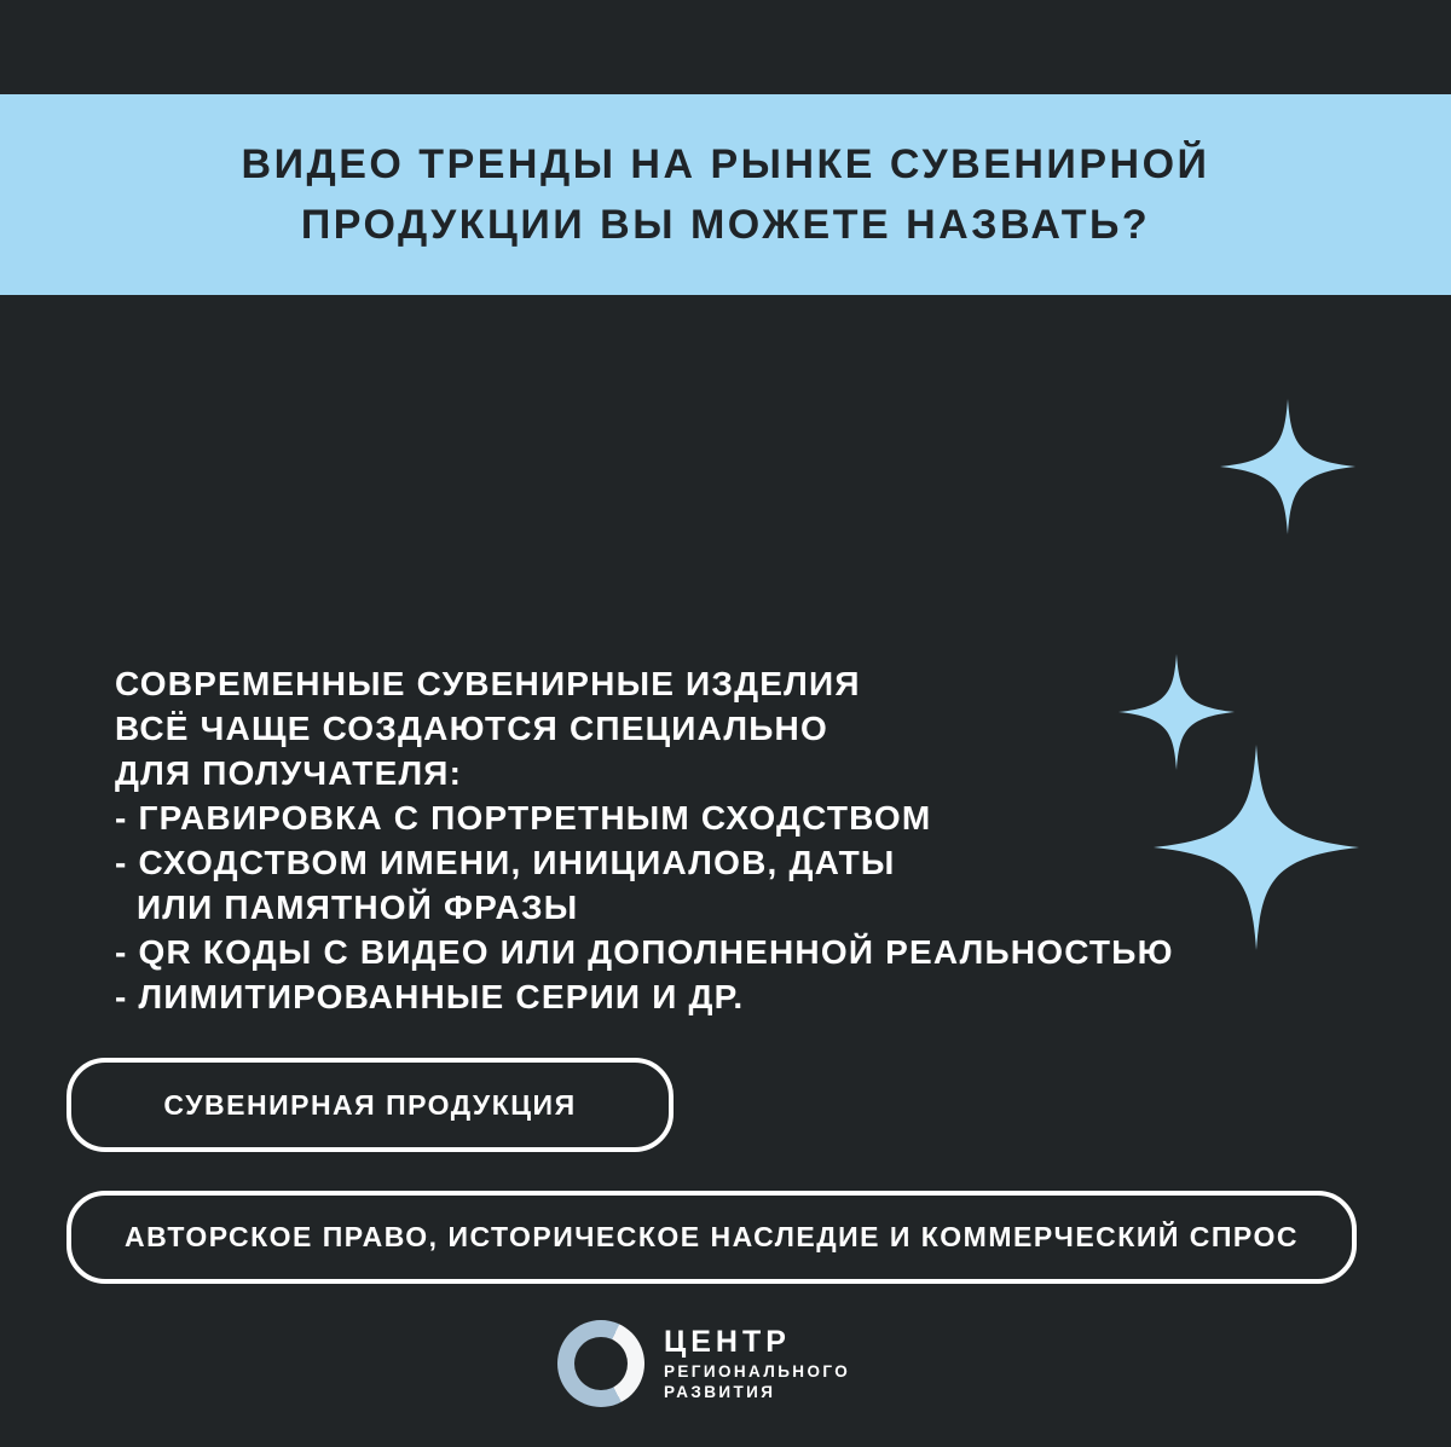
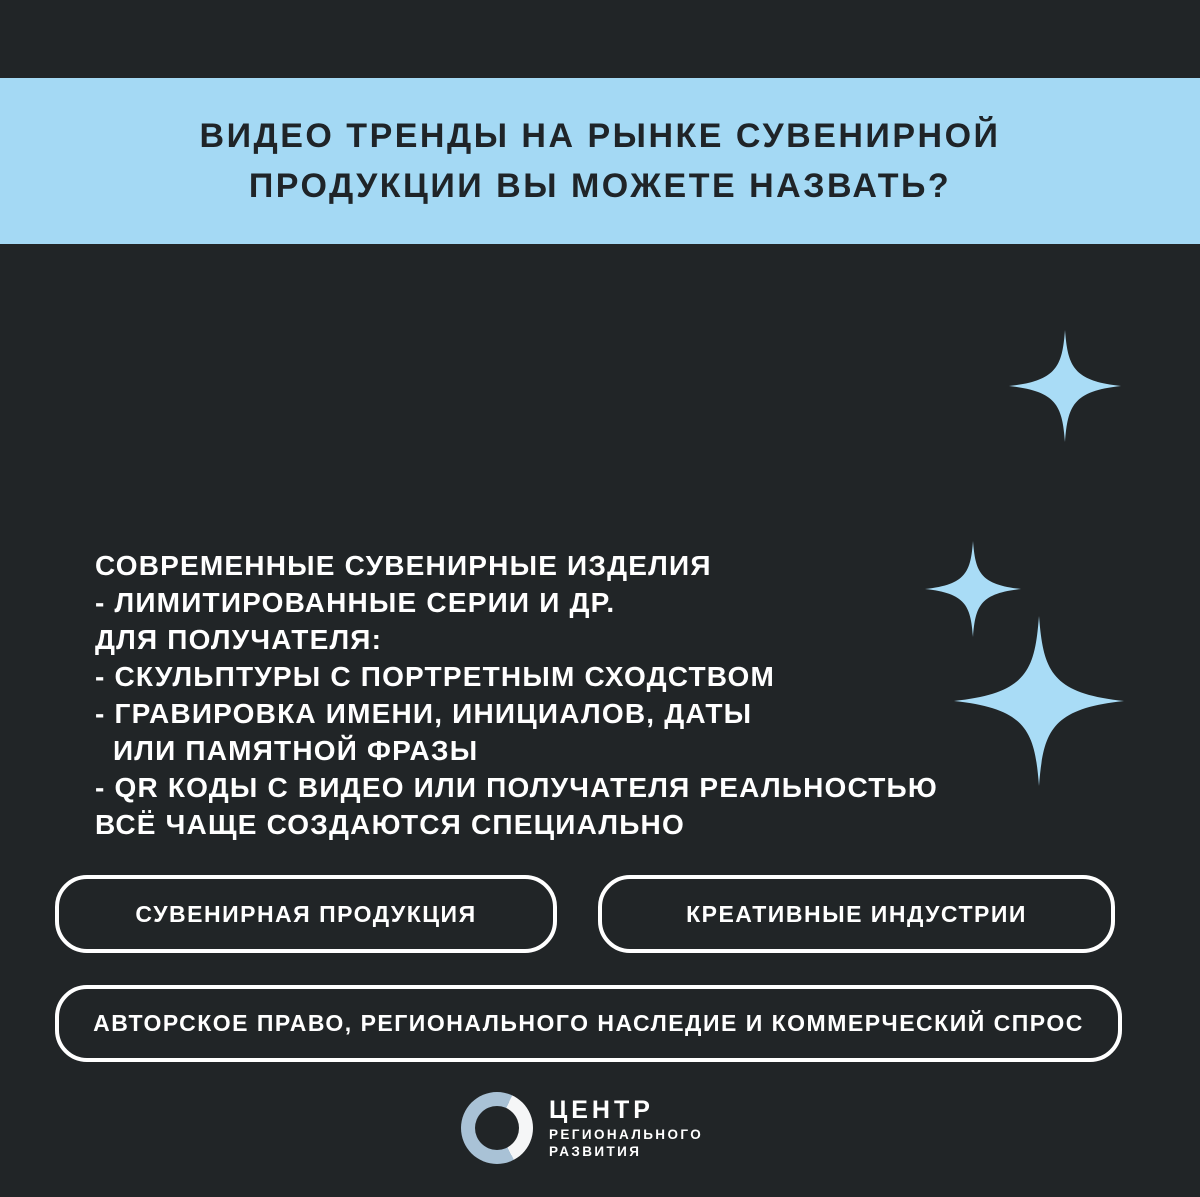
  ВИДЕО ТРЕНДЫ НА РЫНКЕ СУВЕНИРНОЙ
  ПРОДУКЦИИ ВЫ МОЖЕТЕ НАЗВАТЬ?
  СОВРЕМЕННЫЕ СУВЕНИРНЫЕ ИЗДЕЛИЯ
- ВСЁ ЧАЩЕ СОЗДАЮТСЯ СПЕЦИАЛЬНО
+ - ЛИМИТИРОВАННЫЕ СЕРИИ И ДР.
  ДЛЯ ПОЛУЧАТЕЛЯ:
- - ГРАВИРОВКА С ПОРТРЕТНЫМ СХОДСТВОМ
+ - СКУЛЬПТУРЫ С ПОРТРЕТНЫМ СХОДСТВОМ
- - СХОДСТВОМ ИМЕНИ, ИНИЦИАЛОВ, ДАТЫ
+ - ГРАВИРОВКА ИМЕНИ, ИНИЦИАЛОВ, ДАТЫ
  ИЛИ ПАМЯТНОЙ ФРАЗЫ
- - QR КОДЫ С ВИДЕО ИЛИ ДОПОЛНЕННОЙ РЕАЛЬНОСТЬЮ
+ - QR КОДЫ С ВИДЕО ИЛИ ПОЛУЧАТЕЛЯ РЕАЛЬНОСТЬЮ
- - ЛИМИТИРОВАННЫЕ СЕРИИ И ДР.
+ ВСЁ ЧАЩЕ СОЗДАЮТСЯ СПЕЦИАЛЬНО
  СУВЕНИРНАЯ ПРОДУКЦИЯ
+ КРЕАТИВНЫЕ ИНДУСТРИИ
- АВТОРСКОЕ ПРАВО, ИСТОРИЧЕСКОЕ НАСЛЕДИЕ И КОММЕРЧЕСКИЙ СПРОС
+ АВТОРСКОЕ ПРАВО, РЕГИОНАЛЬНОГО НАСЛЕДИЕ И КОММЕРЧЕСКИЙ СПРОС
  ЦЕНТР
  РЕГИОНАЛЬНОГО
  РАЗВИТИЯ
